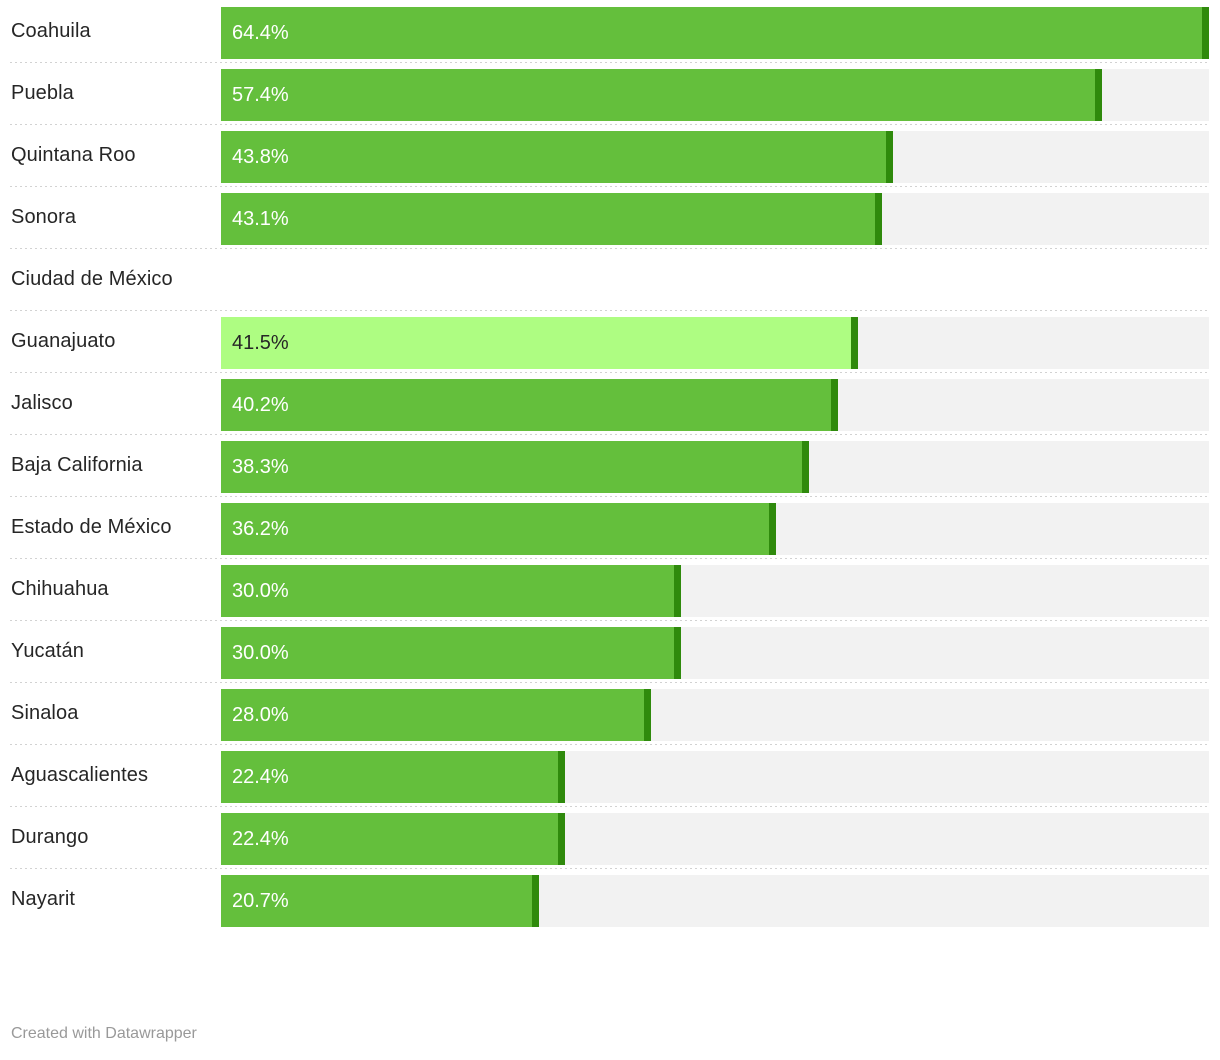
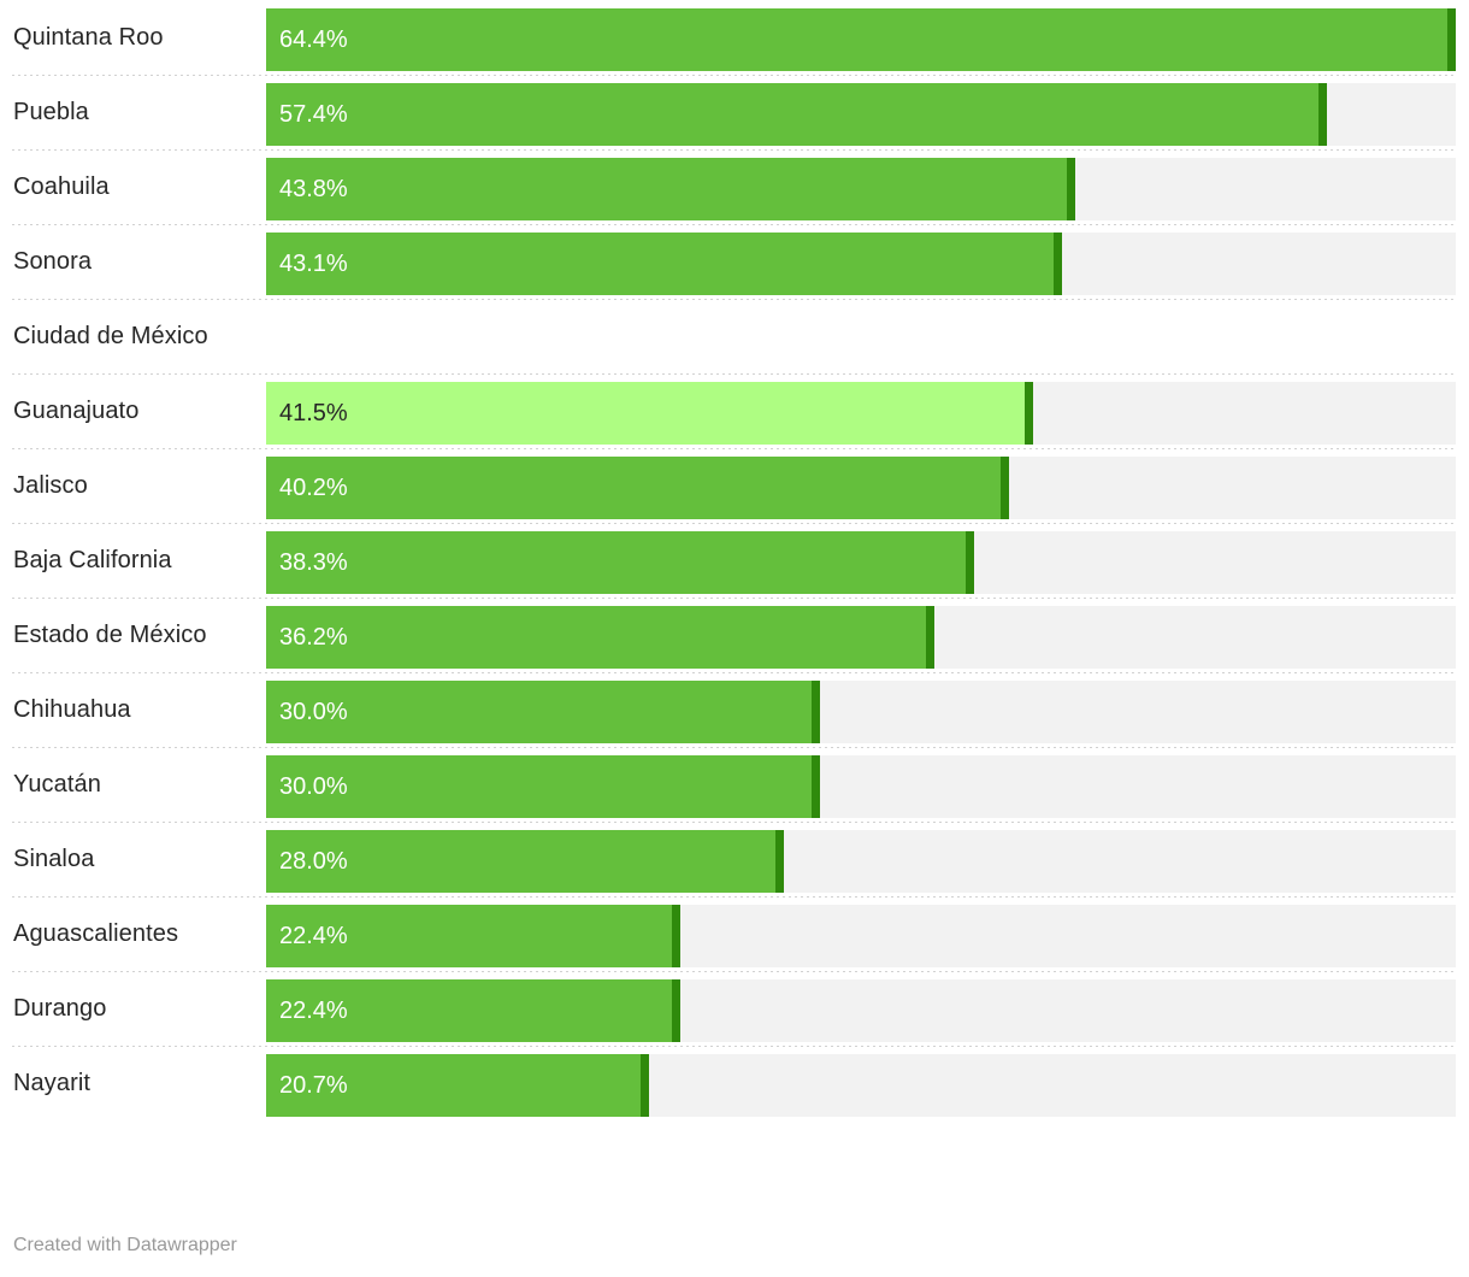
- Coahuila
+ Quintana Roo
  64.4%
  Puebla
  57.4%
- Quintana Roo
+ Coahuila
  43.8%
  Sonora
  43.1%
  Ciudad de México
  Guanajuato
  41.5%
  Jalisco
  40.2%
  Baja California
  38.3%
  Estado de México
  36.2%
  Chihuahua
  30.0%
  Yucatán
  30.0%
  Sinaloa
  28.0%
  Aguascalientes
  22.4%
  Durango
  22.4%
  Nayarit
  20.7%
  Created with Datawrapper
